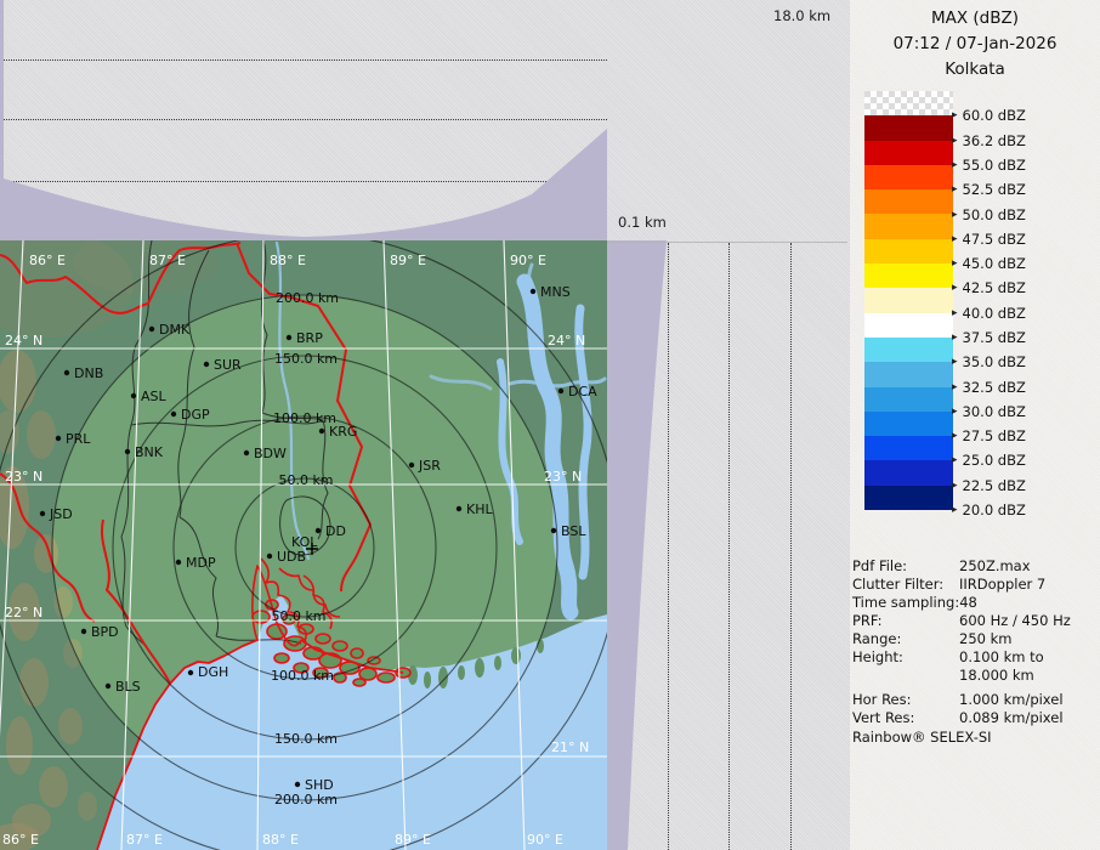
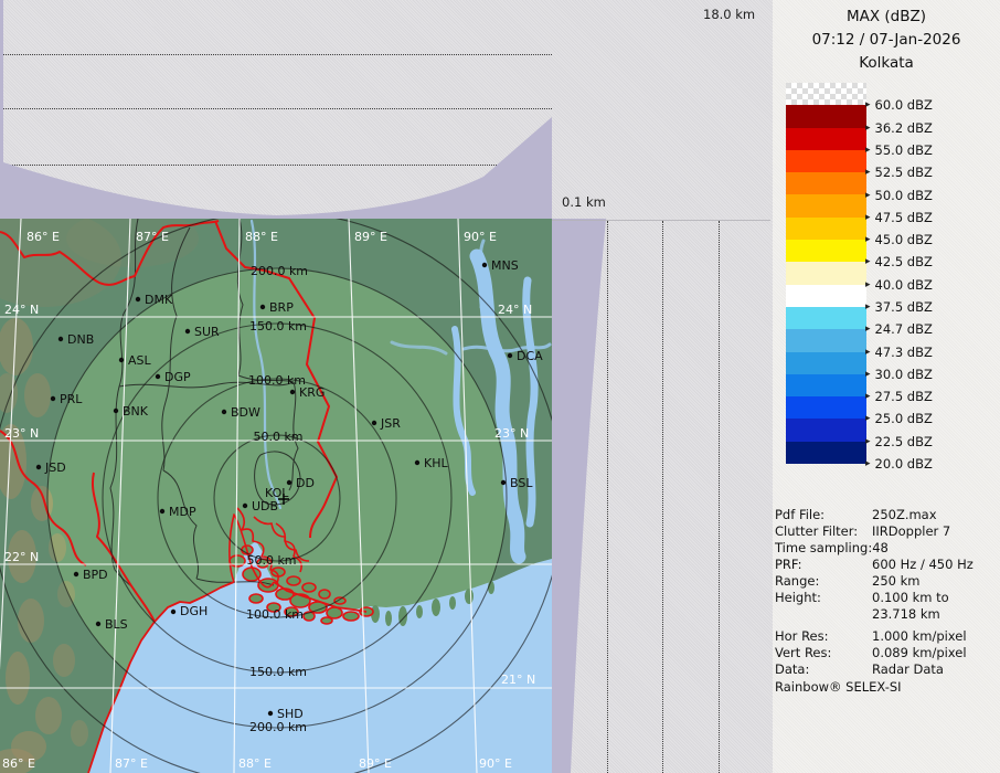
  0.1 km
  18.0 km
  86° E
  87° E
  88° E
  89° E
  90° E
  86° E
  87° E
  88° E
  89° E
  90° E
  24° N
  23° N
  22° N
  24° N
  23° N
  21° N
  200.0 km
  150.0 km
  100.0 km
  50.0 km
  50.0 km
  100.0 km
  150.0 km
  200.0 km
  MNS
  DMK
  BRP
  SUR
  DNB
  ASL
  DGP
  KRG
  PRL
  BNK
  BDW
  JSR
  DCA
  JSD
  KHL
  BSL
  DD
  UDB
  MDP
  BPD
  BLS
  DGH
  SHD
  KOL
  MAX (dBZ)
  07:12 / 07-Jan-2026
  Kolkata
  ▸
  60.0 dBZ
  ▸
  36.2 dBZ
  ▸
  55.0 dBZ
  ▸
  52.5 dBZ
  ▸
  50.0 dBZ
  ▸
  47.5 dBZ
  ▸
  45.0 dBZ
  ▸
  42.5 dBZ
  ▸
  40.0 dBZ
  ▸
  37.5 dBZ
  ▸
- 35.0 dBZ
+ 24.7 dBZ
  ▸
- 32.5 dBZ
+ 47.3 dBZ
  ▸
  30.0 dBZ
  ▸
  27.5 dBZ
  ▸
  25.0 dBZ
  ▸
  22.5 dBZ
  ▸
  20.0 dBZ
  Pdf File:
  250Z.max
  Clutter Filter:
  IIRDoppler 7
  Time sampling:
  48
  PRF:
  600 Hz / 450 Hz
  Range:
  250 km
  Height:
  0.100 km to
- 18.000 km
+ 23.718 km
  Hor Res:
  1.000 km/pixel
  Vert Res:
  0.089 km/pixel
+ Data:
+ Radar Data
  Rainbow® SELEX-SI
